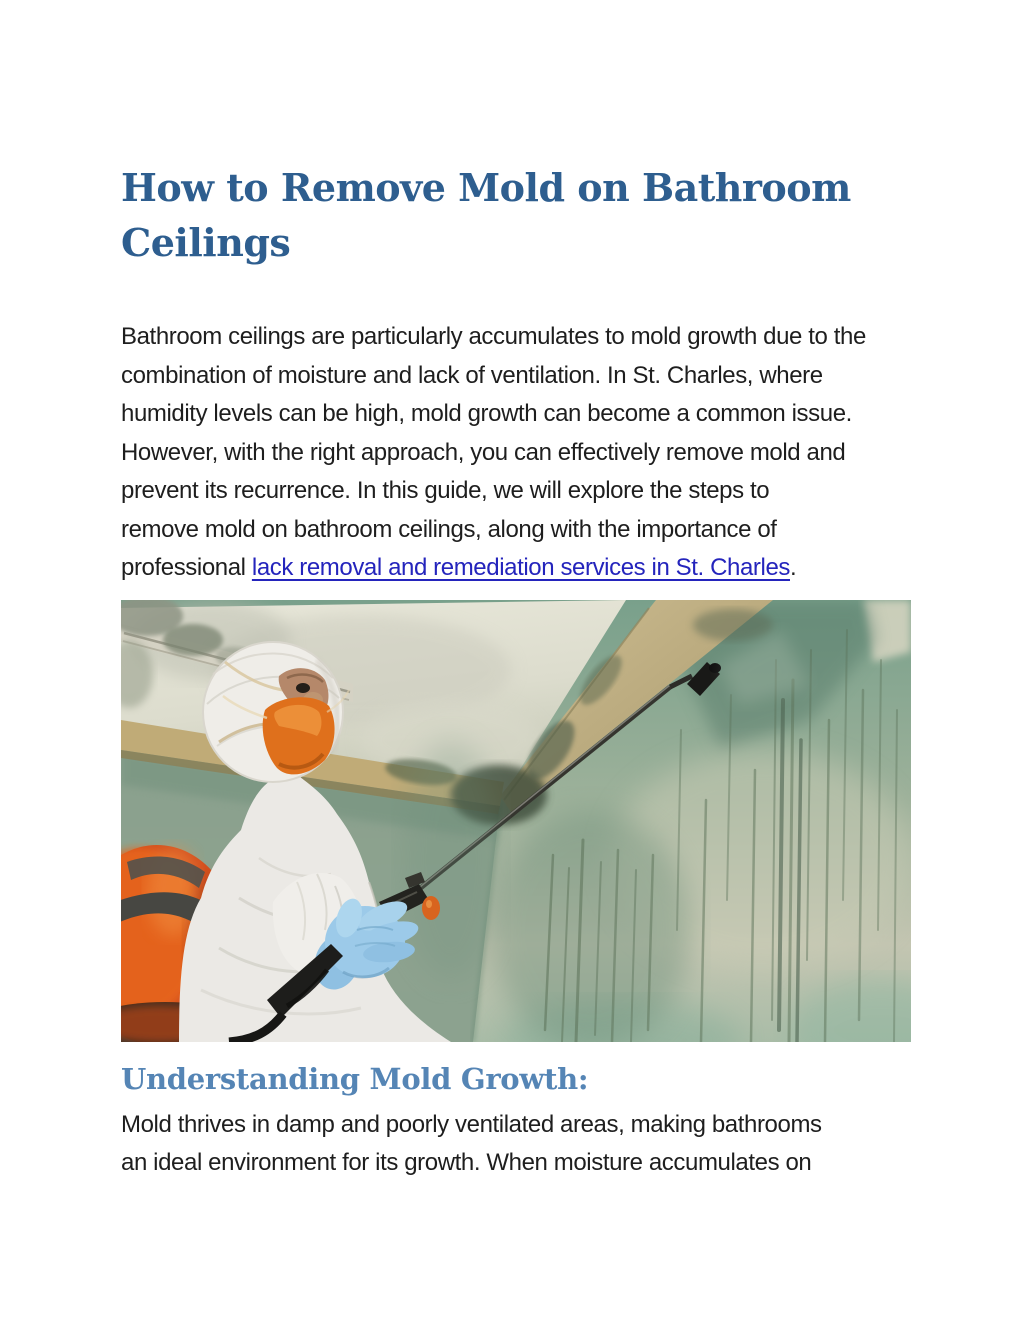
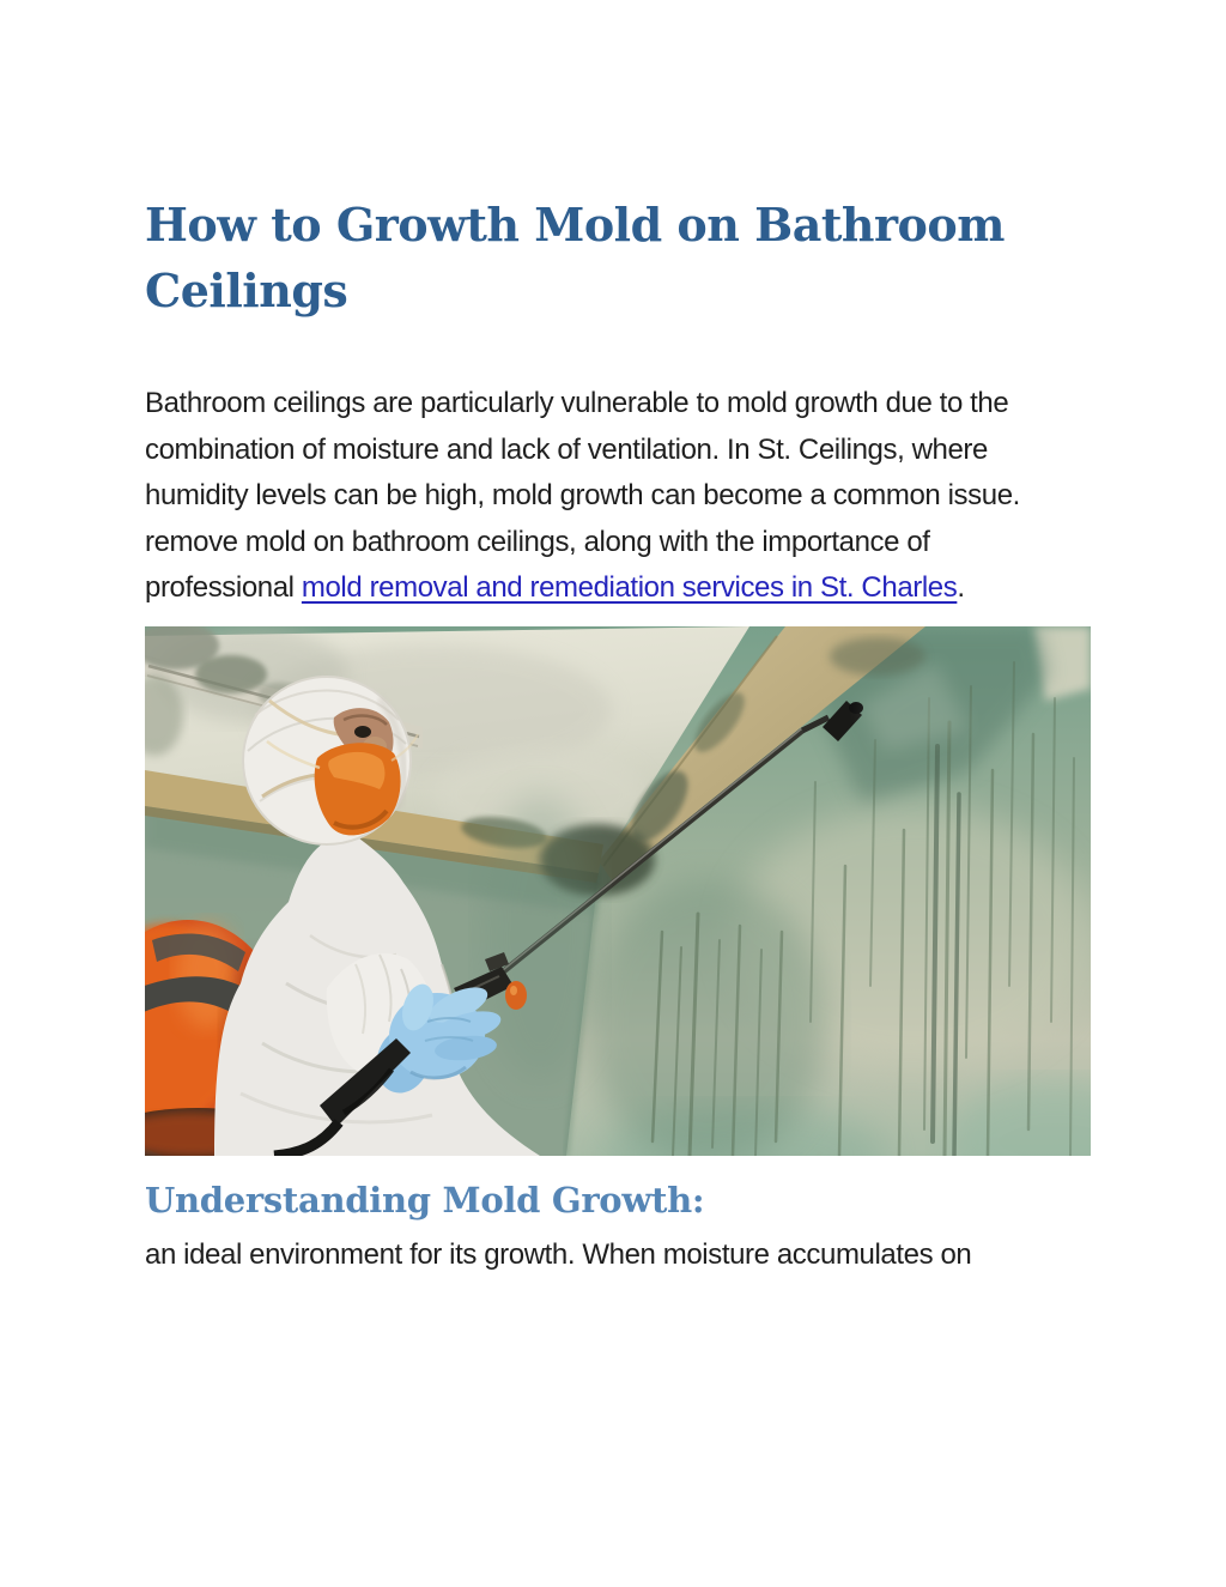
- How to Remove Mold on Bathroom Ceilings
+ How to Growth Mold on Bathroom Ceilings
- Bathroom ceilings are particularly accumulates to mold growth due to the
+ Bathroom ceilings are particularly vulnerable to mold growth due to the
- combination of moisture and lack of ventilation. In St. Charles, where
+ combination of moisture and lack of ventilation. In St. Ceilings, where
  humidity levels can be high, mold growth can become a common issue.
- However, with the right approach, you can effectively remove mold and
- prevent its recurrence. In this guide, we will explore the steps to
  remove mold on bathroom ceilings, along with the importance of
- professional lack removal and remediation services in St. Charles.
+ professional mold removal and remediation services in St. Charles.
  Understanding Mold Growth:
- Mold thrives in damp and poorly ventilated areas, making bathrooms
  an ideal environment for its growth. When moisture accumulates on
